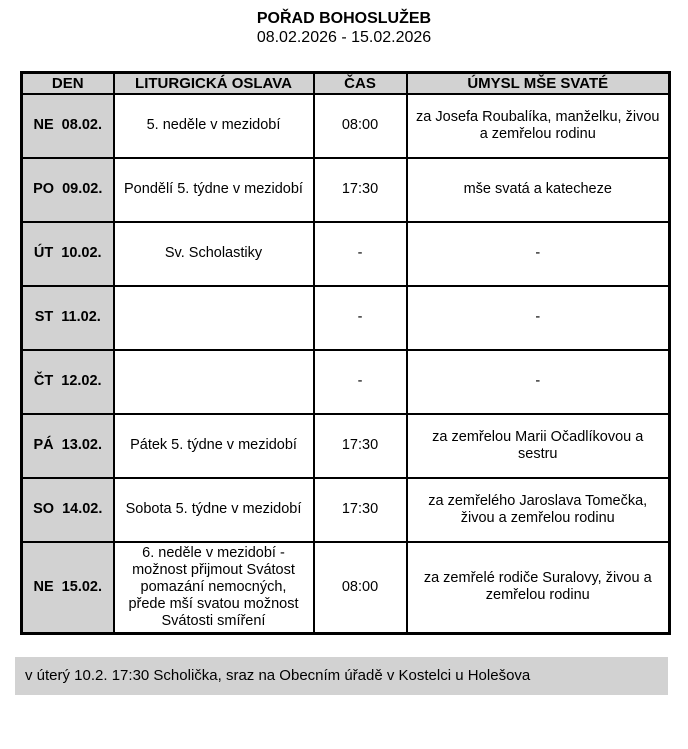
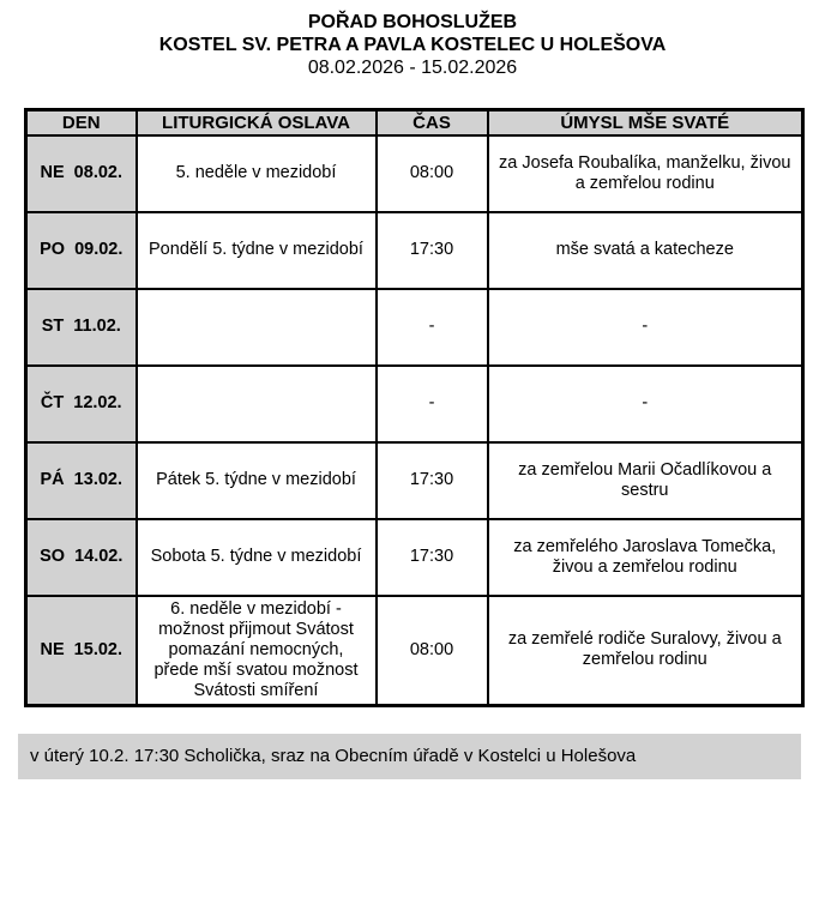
  POŘAD BOHOSLUŽEB
+ KOSTEL SV. PETRA A PAVLA KOSTELEC U HOLEŠOVA
  08.02.2026 - 15.02.2026
  DEN	LITURGICKÁ OSLAVA	ČAS	ÚMYSL MŠE SVATÉ
  NE 08.02.	5. neděle v mezidobí	08:00	za Josefa Roubalíka, manželku, živou a zemřelou rodinu
  PO 09.02.	Pondělí 5. týdne v mezidobí	17:30	mše svatá a katecheze
- ÚT 10.02.	Sv. Scholastiky	-	-
  ST 11.02.		-	-
  ČT 12.02.		-	-
  PÁ 13.02.	Pátek 5. týdne v mezidobí	17:30	za zemřelou Marii Očadlíkovou a sestru
  SO 14.02.	Sobota 5. týdne v mezidobí	17:30	za zemřelého Jaroslava Tomečka, živou a zemřelou rodinu
  NE 15.02.	6. neděle v mezidobí - možnost přijmout Svátost pomazání nemocných, přede mší svatou možnost Svátosti smíření	08:00	za zemřelé rodiče Suralovy, živou a zemřelou rodinu
  v úterý 10.2. 17:30 Scholička, sraz na Obecním úřadě v Kostelci u Holešova
